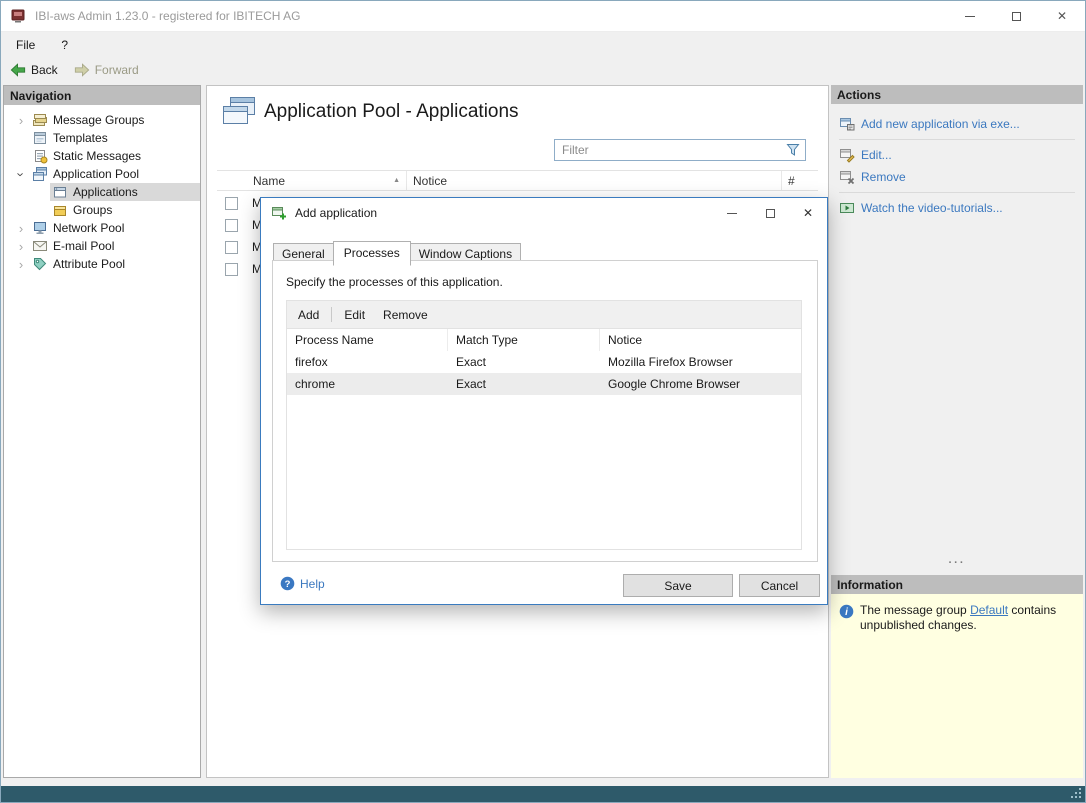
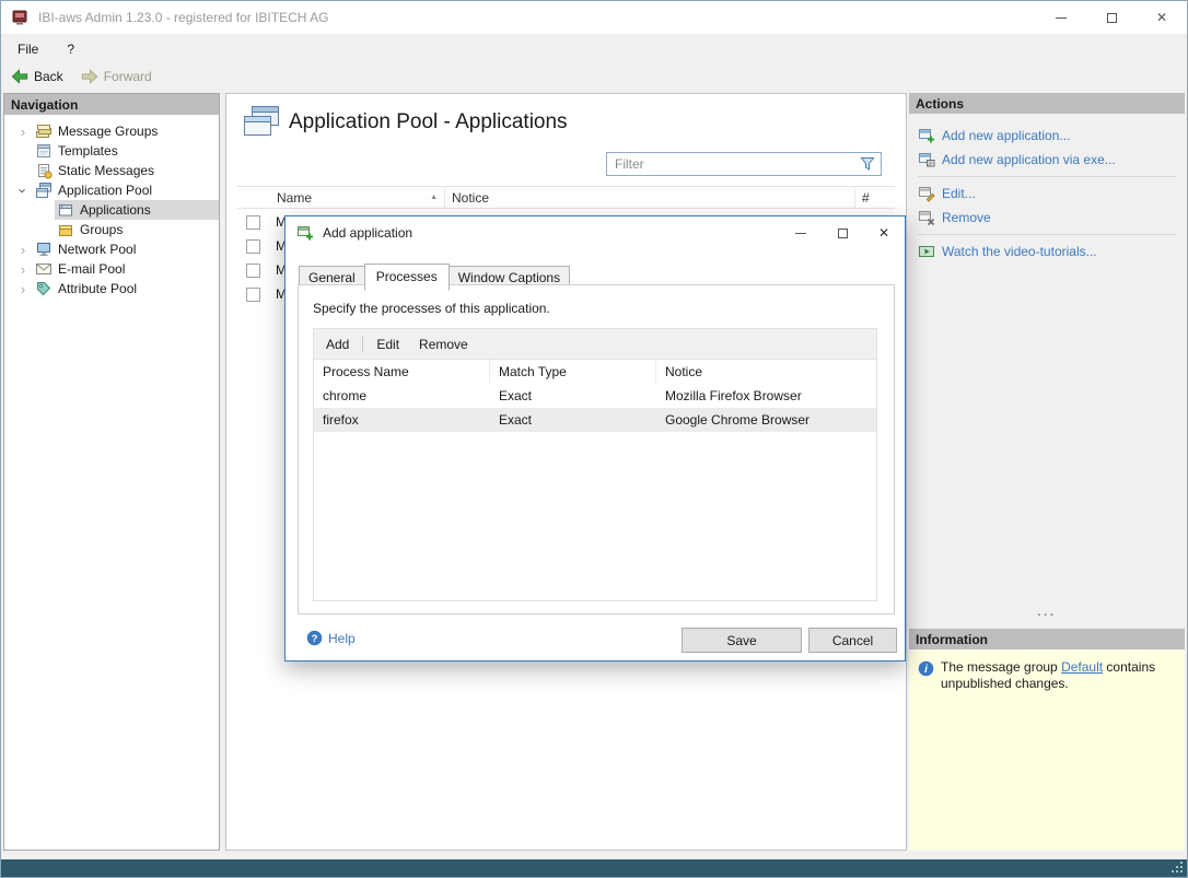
  IBI-aws Admin 1.23.0 - registered for IBITECH AG
  ✕
  File
  ?
  Back
  Forward
  Navigation
  ›
  Message Groups
  Templates
  Static Messages
  Application Pool
  Applications
  Groups
  ›
  Network Pool
  ›
  E-mail Pool
  ›
  Attribute Pool
  Application Pool - Applications
  Filter
  Name
  Notice
  #
  M
  M
  M
  M
  Actions
+ Add new application...
  Add new application via exe...
  Edit...
  Remove
  Watch the video-tutorials...
  ···
  Information
  i
  The message group Default contains unpublished changes.
  Add application
  ✕
  General
  Processes
  Window Captions
  Specify the processes of this application.
  Add
  Edit
  Remove
  Process Name
  Match Type
  Notice
- firefox
+ chrome
  Exact
  Mozilla Firefox Browser
- chrome
+ firefox
  Exact
  Google Chrome Browser
  ?
  Help
  Save
  Cancel
